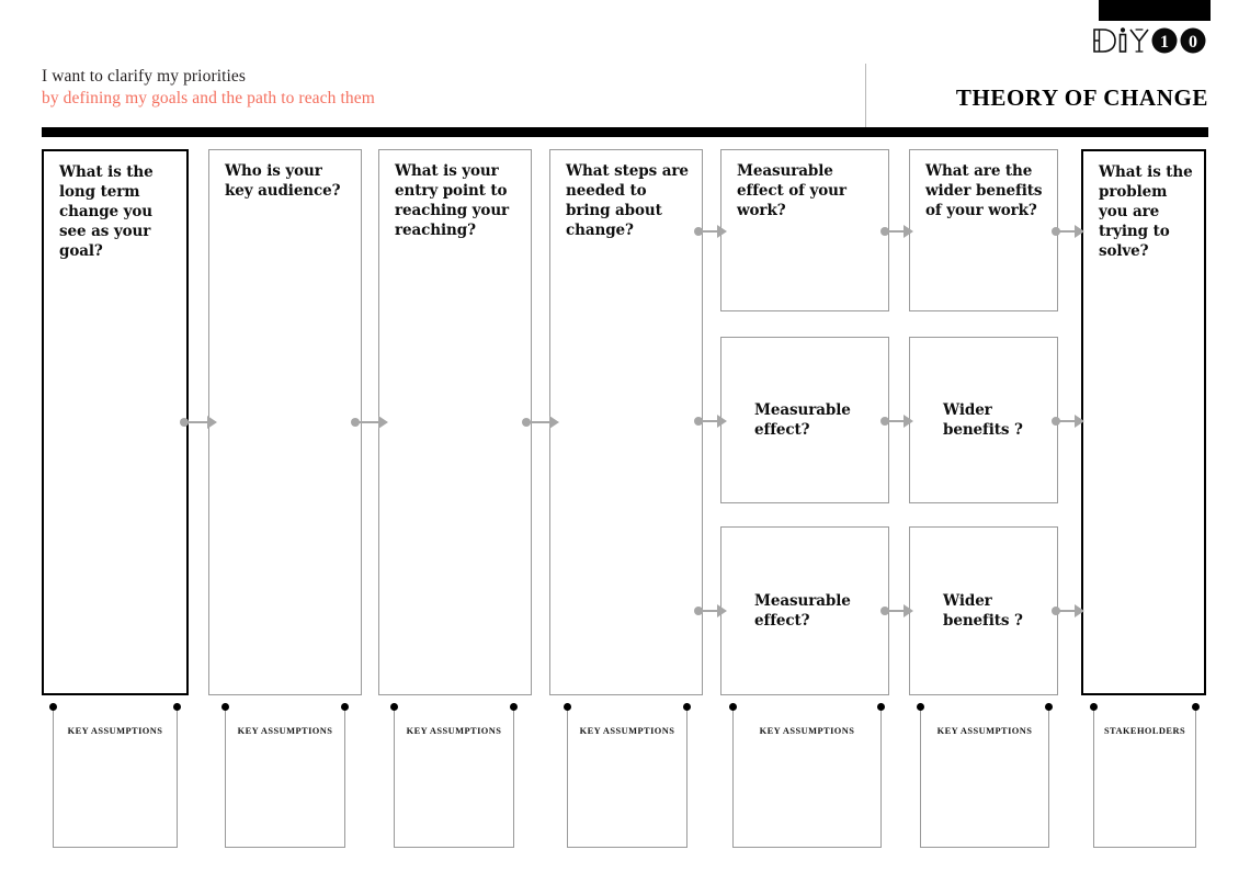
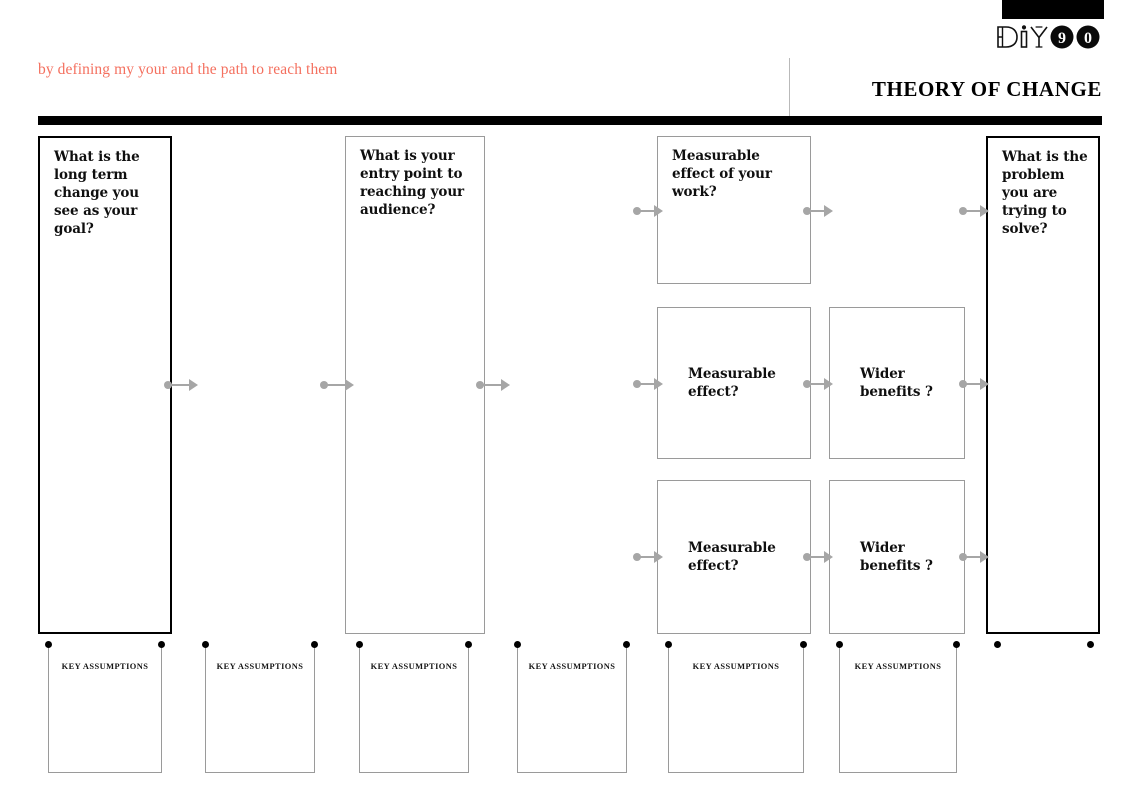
- 1
+ 9
  0
- I want to clarify my priorities
- by defining my goals and the path to reach them
+ by defining my your and the path to reach them
  THEORY OF CHANGE
  What is the long term change you see as your goal?
- Who is your key audience?
- What is your entry point to reaching your reaching?
+ What is your entry point to reaching your audience?
- What steps are needed to bring about change?
  What is the problem you are trying to solve?
  Measurable effect of your work?
- What are the wider benefits of your work?
  Measurable effect?
  Wider benefits ?
  Measurable effect?
  Wider benefits ?
  KEY ASSUMPTIONS
  KEY ASSUMPTIONS
  KEY ASSUMPTIONS
  KEY ASSUMPTIONS
  KEY ASSUMPTIONS
  KEY ASSUMPTIONS
- STAKEHOLDERS
